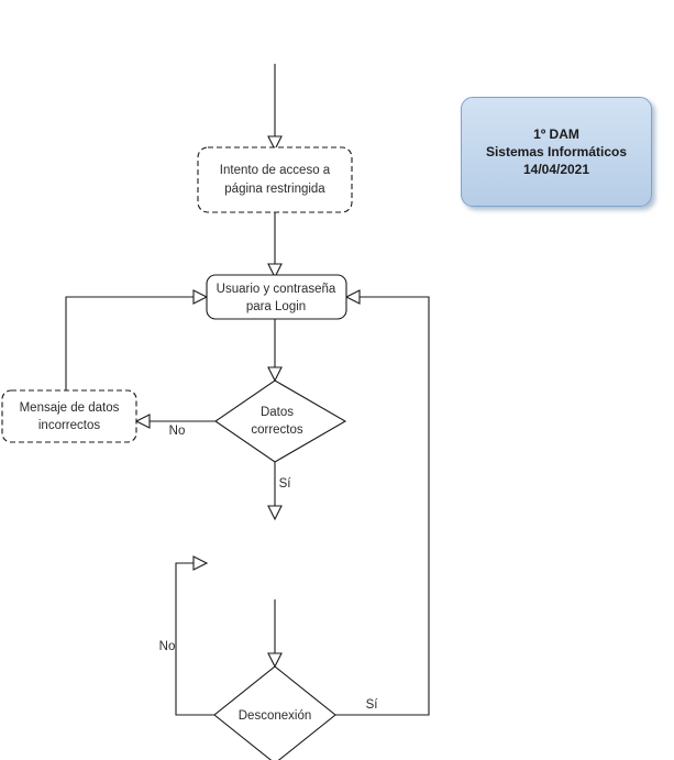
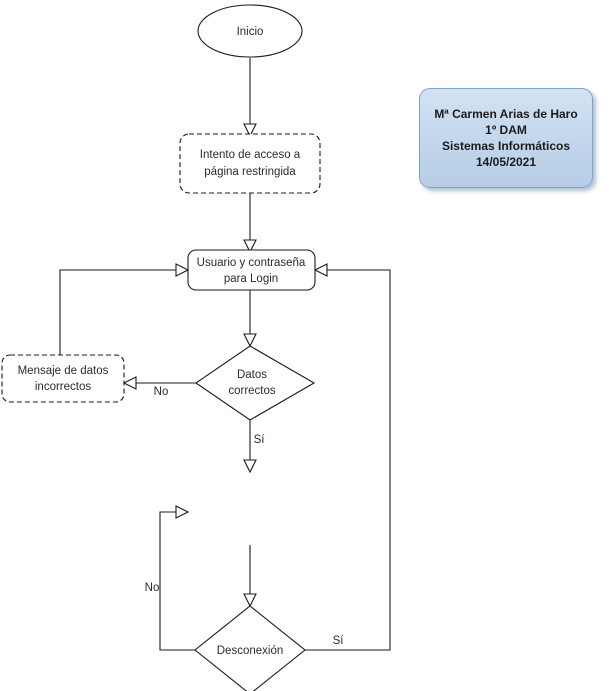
  No
  Sí
  No
  Sí
+ Inicio
  Intento de acceso a
  página restringida
  Usuario y contraseña
  para Login
  Datos
  correctos
  Mensaje de datos
  incorrectos
  Desconexión
+ Mª Carmen Arias de Haro
  1º DAM
  Sistemas Informáticos
- 14/04/2021
+ 14/05/2021
